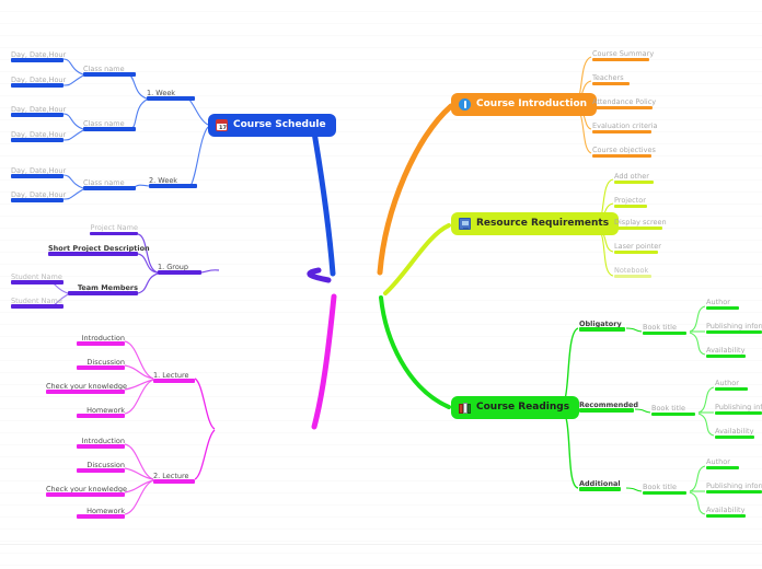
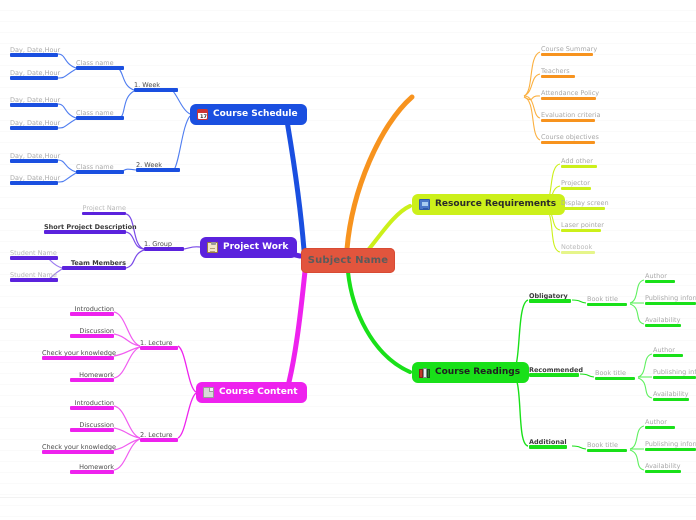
+ Subject Name
  Course Schedule
- Course Introduction
  Resource Requirements
  Course Readings
+ Project Work
+ Course Content
  1. Week
  Class name
  Day, Date,Hour
  Day, Date,Hour
  Class name
  Day, Date,Hour
  Day, Date,Hour
  2. Week
  Class name
  Day, Date,Hour
  Day, Date,Hour
  Course Summary
  Teachers
  Attendance Policy
  Evaluation criteria
  Course objectives
  Add other
  Projector
  Display screen
  Laser pointer
  Notebook
  Obligatory
  Book title
  Author
  Publishing infor
  Availability
  Recommended
  Book title
  Author
  Publishing inf
  Availability
  Additional
  Book title
  Author
  Publishing infor
  Availability
  1. Group
  Project Name
  Short Project Description
  Team Members
  Student Name
  Student Name
  1. Lecture
  Introduction
  Discussion
  Check your knowledge
  Homework
  2. Lecture
  Introduction
  Discussion
  Check your knowledge
  Homework
